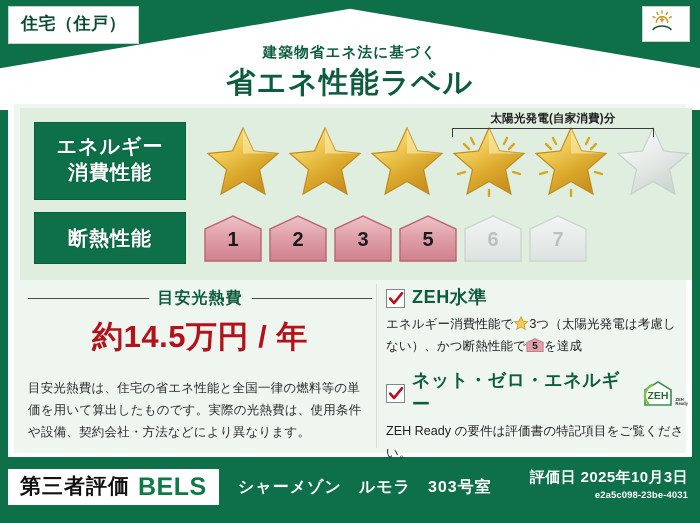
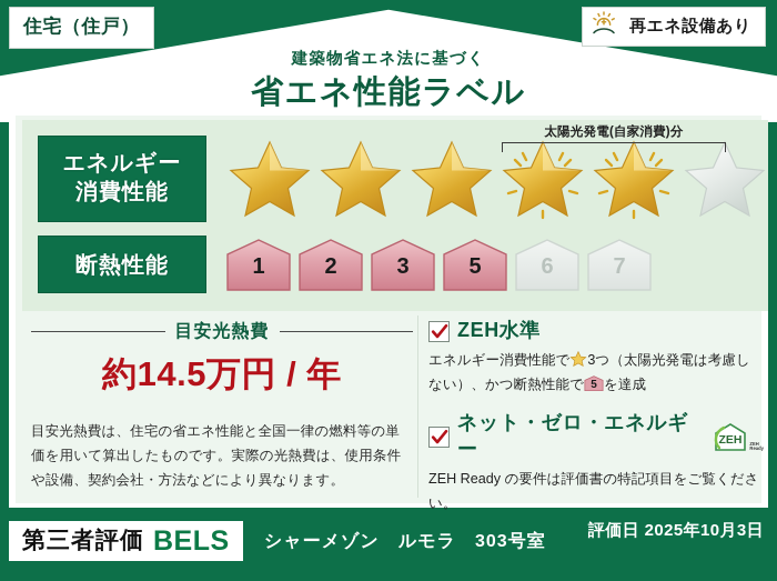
  住宅（住戸）
+ 再エネ設備あり
  建築物省エネ法に基づく
  省エネ性能ラベル
  太陽光発電(自家消費)分
  エネルギー
  消費性能
  断熱性能
  1
  2
  3
  5
  6
  7
  目安光熱費
  約14.5万円 / 年
  目安光熱費は、住宅の省エネ性能と全国一律の燃料等の単価を用いて算出したものです。実際の光熱費は、使用条件や設備、契約会社・方法などにより異なります。
  ZEH水準
  エネルギー消費性能で 3つ（太陽光発電は考慮しない）、かつ断熱性能で
  5
  を達成
  ネット・ゼロ・エネルギー
  ZEH
  ZEH Ready の要件は評価書の特記項目をご覧ください。
  第三者評価
  BELS
  シャーメゾン ルモラ 303号室
  評価日 2025年10月3日
- e2a5c098-23be-4031
